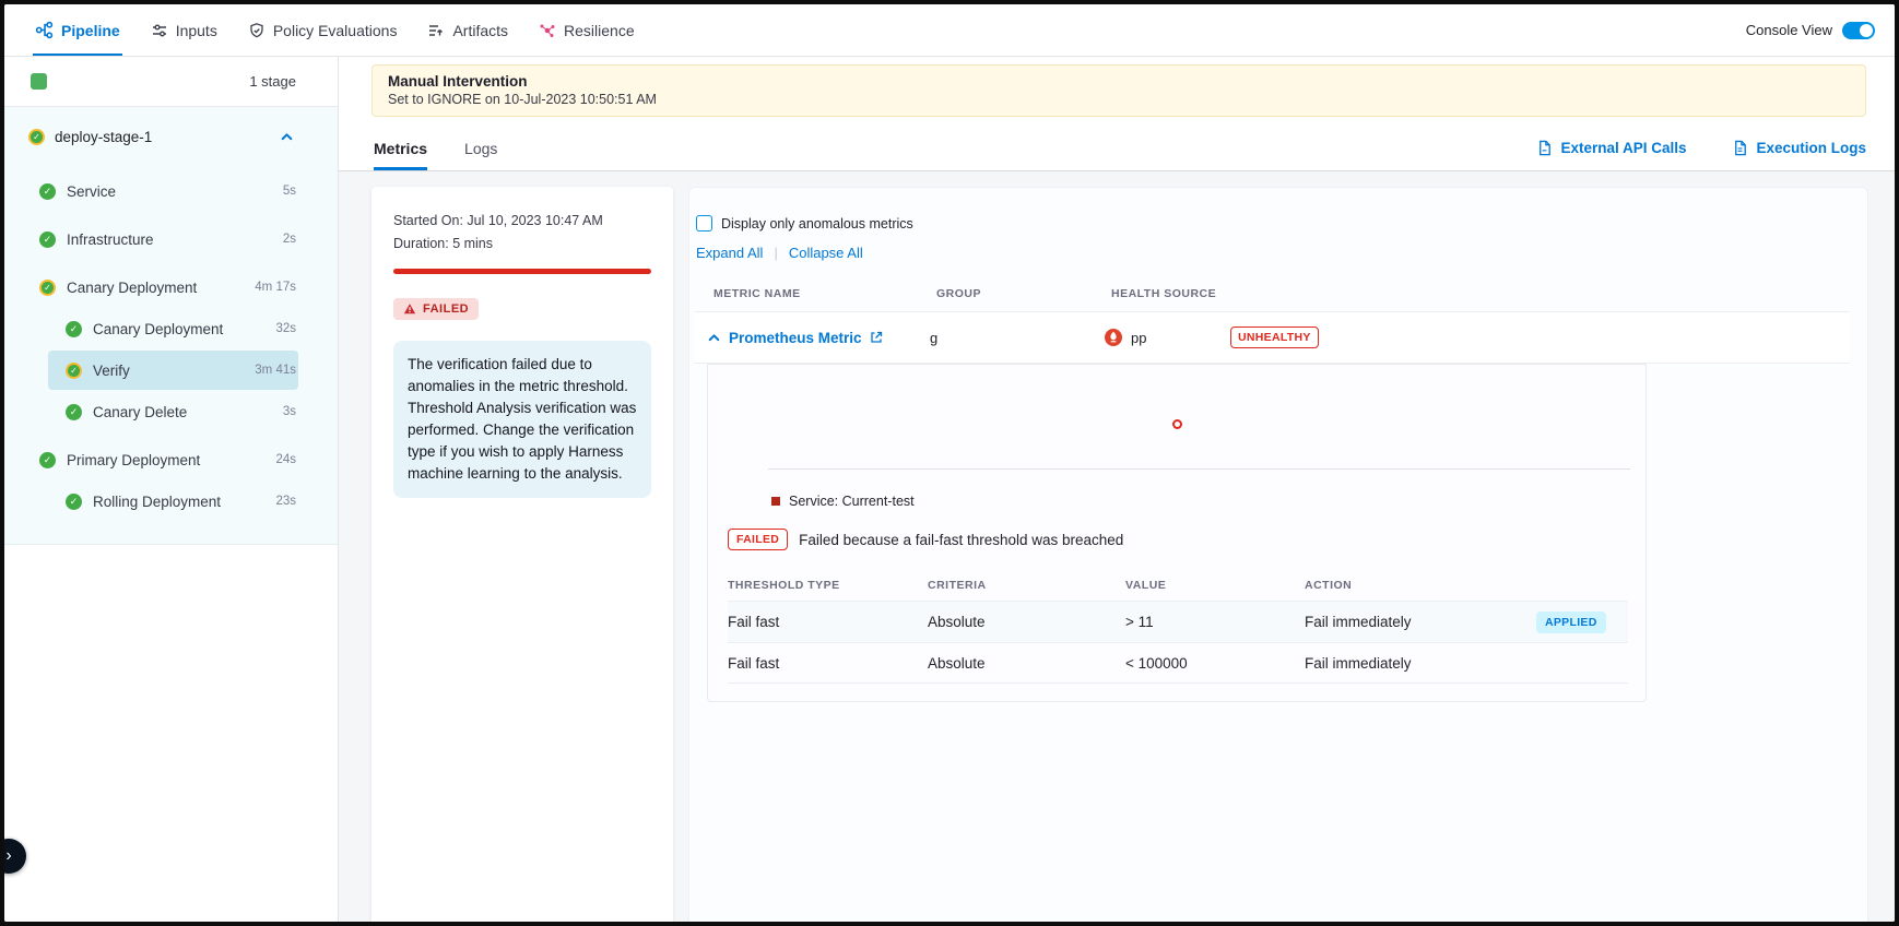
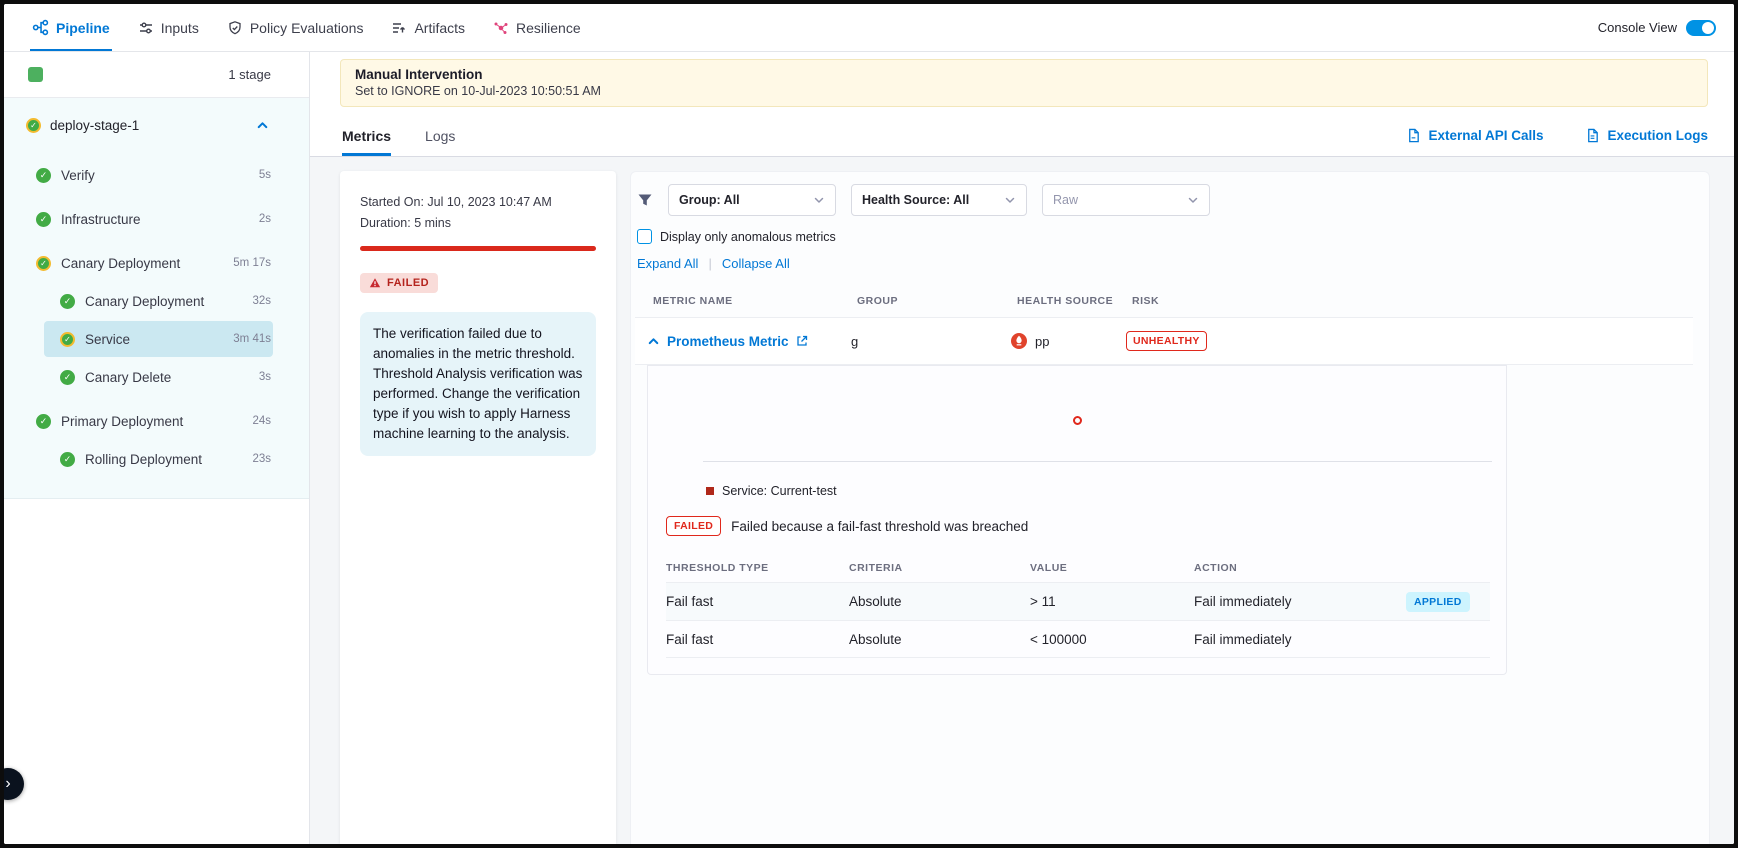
  Pipeline
  Inputs
  Policy Evaluations
  Artifacts
  Resilience
  Console View
  1 stage
  ✓
  deploy-stage-1
  ✓
- Service
+ Verify
  5s
  ✓
  Infrastructure
  2s
  ✓
  Canary Deployment
- 4m 17s
+ 5m 17s
  ✓
  Canary Deployment
  32s
  ✓
- Verify
+ Service
  3m 41s
  ✓
  Canary Delete
  3s
  ✓
  Primary Deployment
  24s
  ✓
  Rolling Deployment
  23s
  Manual Intervention
  Set to IGNORE on 10-Jul-2023 10:50:51 AM
  Metrics
  Logs
  External API Calls
  Execution Logs
  Started On: Jul 10, 2023 10:47 AM
  Duration: 5 mins
  FAILED
  The verification failed due to anomalies in the metric threshold. Threshold Analysis verification was performed. Change the verification type if you wish to apply Harness machine learning to the analysis.
+ Group: All
+ Health Source: All
+ Raw
  Display only anomalous metrics
  Expand All
  |
  Collapse All
  METRIC NAME
  GROUP
  HEALTH SOURCE
+ RISK
  Prometheus Metric
  g
  pp
  UNHEALTHY
  Service: Current-test
  FAILED
  Failed because a fail-fast threshold was breached
  THRESHOLD TYPE
  CRITERIA
  VALUE
  ACTION
  Fail fast
  Absolute
  > 11
  Fail immediately
  APPLIED
  Fail fast
  Absolute
  < 100000
  Fail immediately
  ›
